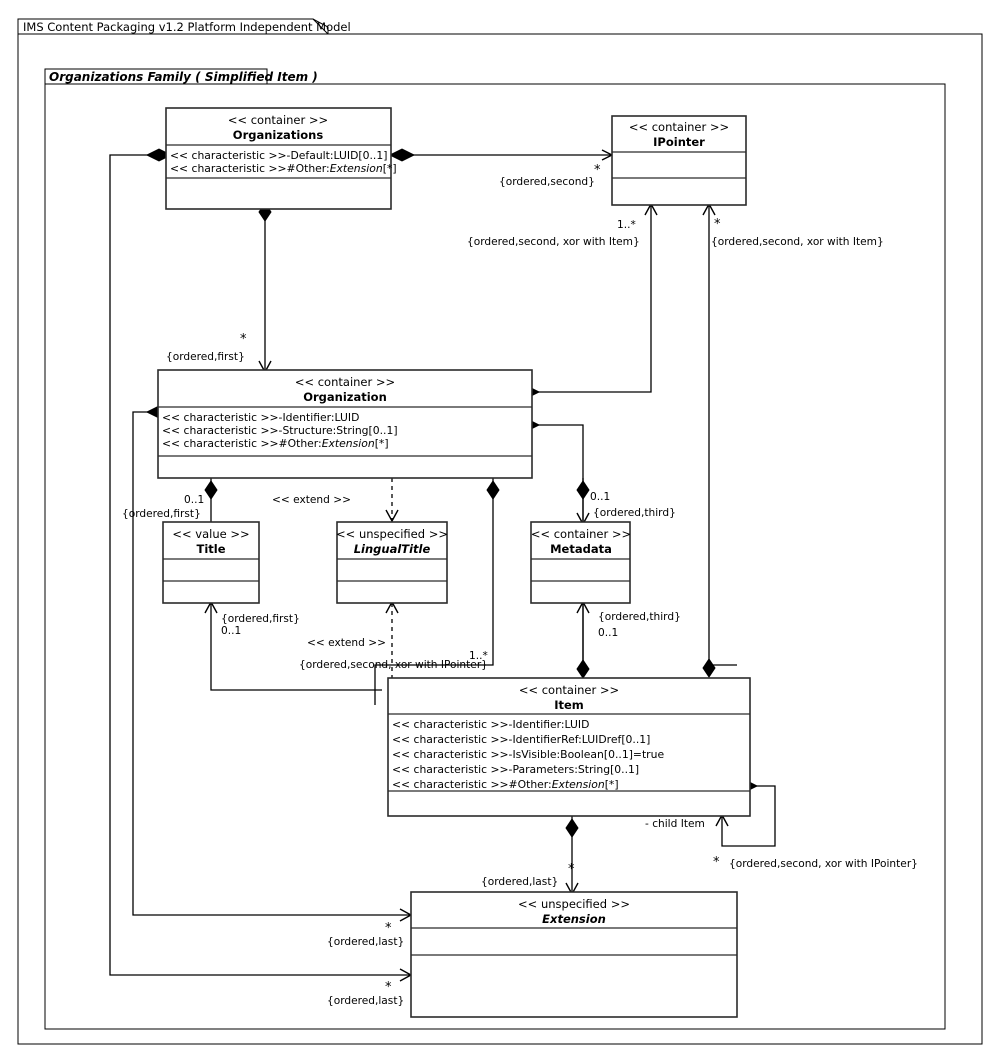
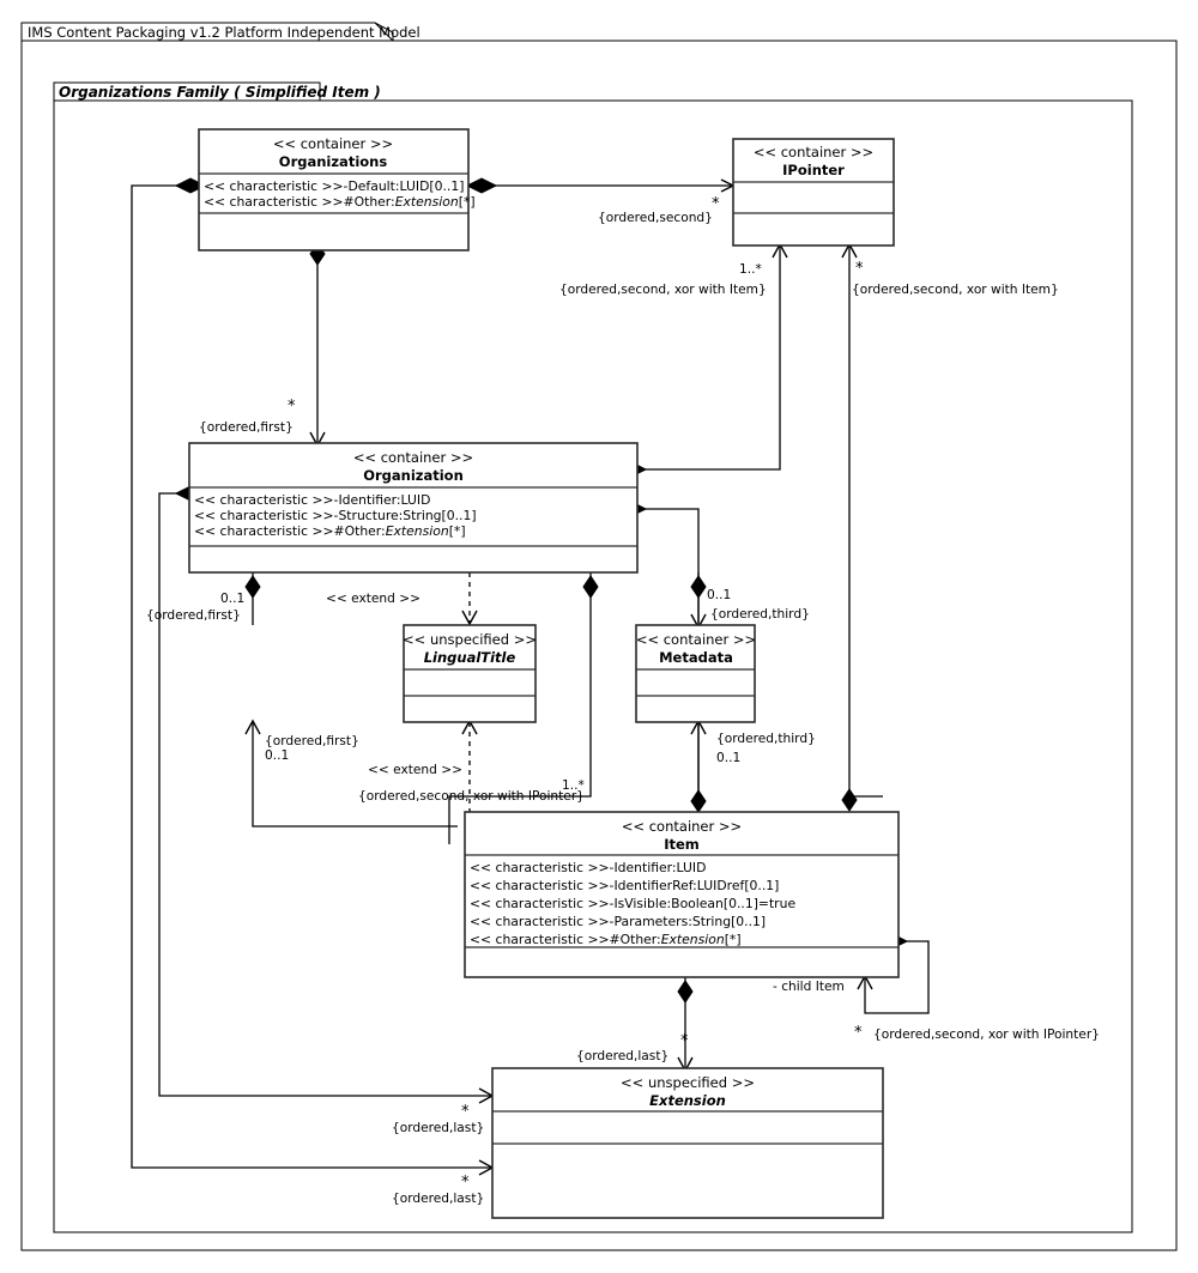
  IMS Content Packaging v1.2 Platform Independent Model
  Organizations Family ( Simplified Item )
  << container >>
  Organizations
  << characteristic >>-Default:LUID[0..1]
  << characteristic >>#Other:Extension[*]
  << container >>
  IPointer
  << container >>
  Organization
  << characteristic >>-Identifier:LUID
  << characteristic >>-Structure:String[0..1]
  << characteristic >>#Other:Extension[*]
- << value >>
- Title
  << unspecified >>
  LingualTitle
  << container >>
  Metadata
  << container >>
  Item
  << characteristic >>-Identifier:LUID
  << characteristic >>-IdentifierRef:LUIDref[0..1]
  << characteristic >>-IsVisible:Boolean[0..1]=true
  << characteristic >>-Parameters:String[0..1]
  << characteristic >>#Other:Extension[*]
  << unspecified >>
  Extension
  *
  {ordered,second}
  1..*
  {ordered,second, xor with Item}
  *
  {ordered,second, xor with Item}
  *
  {ordered,first}
  0..1
  {ordered,first}
  << extend >>
  0..1
  {ordered,third}
  {ordered,first}
  0..1
  << extend >>
  {ordered,second, xor with IPointer}
  1..*
  {ordered,third}
  0..1
  - child Item
  *
  {ordered,second, xor with IPointer}
  *
  {ordered,last}
  *
  {ordered,last}
  *
  {ordered,last}
